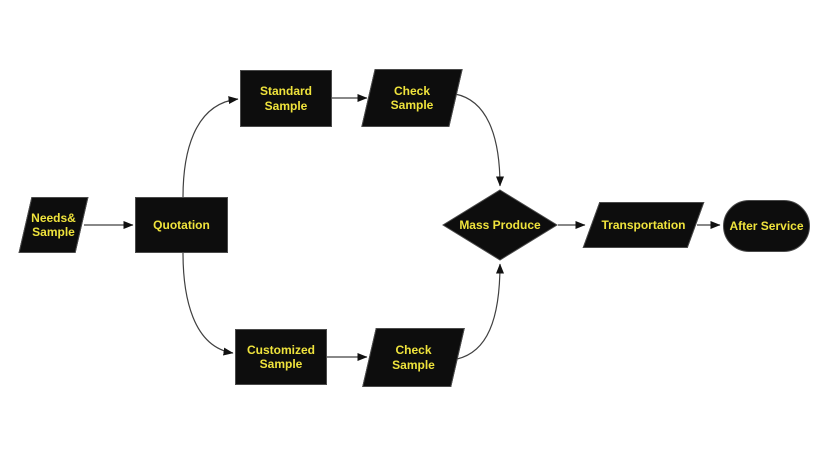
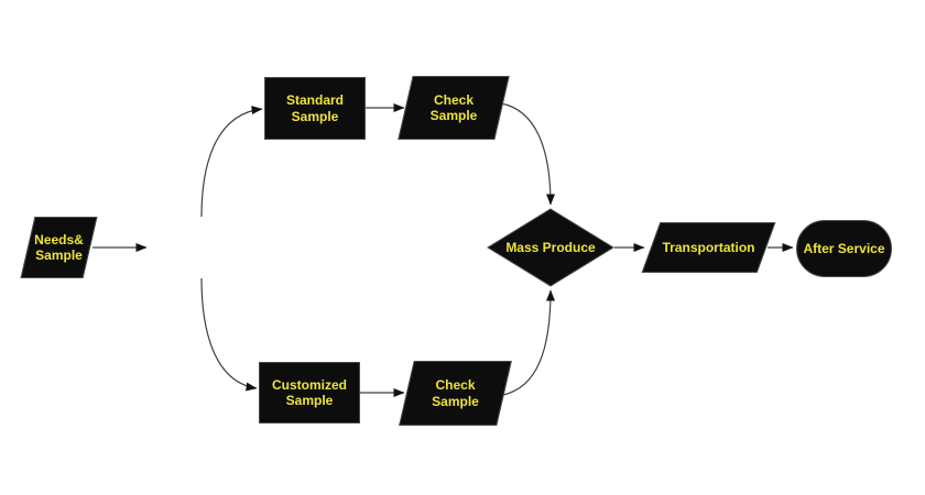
  Needs&
  Sample
- Quotation
  Standard
  Sample
  Check
  Sample
  Customized
  Sample
  Check
  Sample
  Mass Produce
  Transportation
  After Service
